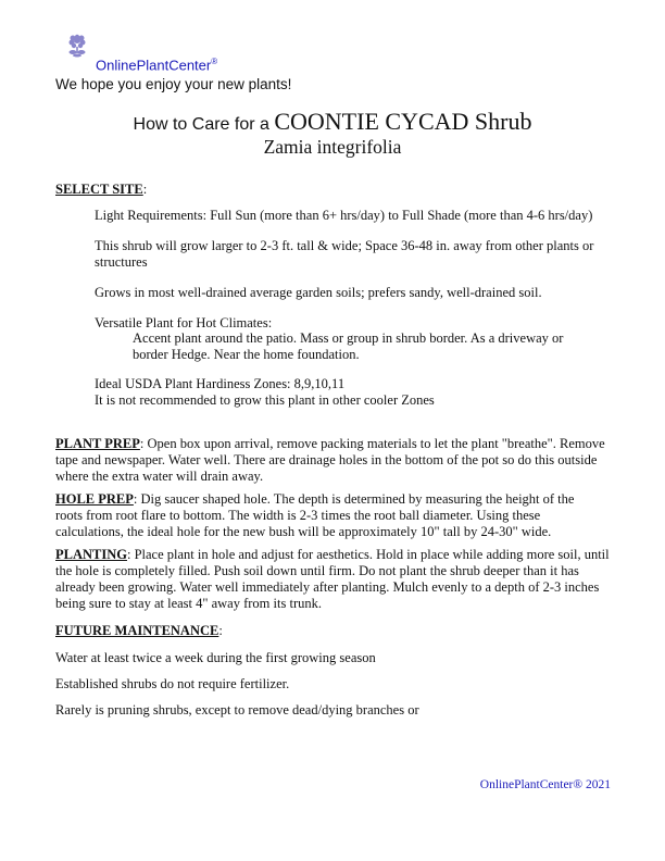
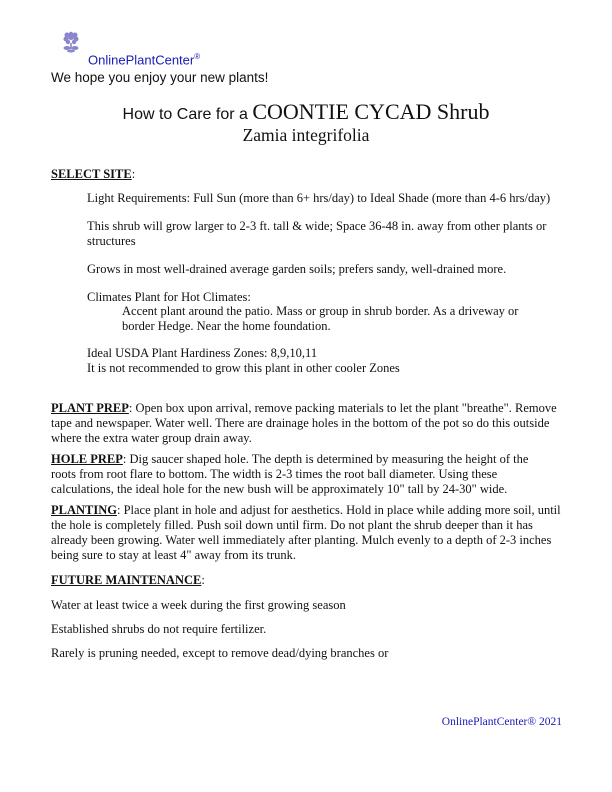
  OnlinePlantCenter®
  We hope you enjoy your new plants!
  How to Care for a COONTIE CYCAD Shrub
  Zamia integrifolia
  SELECT SITE:
- Light Requirements: Full Sun (more than 6+ hrs/day) to Full Shade (more than 4-6 hrs/day)
+ Light Requirements: Full Sun (more than 6+ hrs/day) to Ideal Shade (more than 4-6 hrs/day)
  This shrub will grow larger to 2-3 ft. tall & wide; Space 36-48 in. away from other plants or structures
- Grows in most well-drained average garden soils; prefers sandy, well-drained soil.
+ Grows in most well-drained average garden soils; prefers sandy, well-drained more.
- Versatile Plant for Hot Climates:
+ Climates Plant for Hot Climates:
  Accent plant around the patio. Mass or group in shrub border. As a driveway or border Hedge. Near the home foundation.
  Ideal USDA Plant Hardiness Zones: 8,9,10,11
  It is not recommended to grow this plant in other cooler Zones
- PLANT PREP: Open box upon arrival, remove packing materials to let the plant "breathe". Remove tape and newspaper. Water well. There are drainage holes in the bottom of the pot so do this outside where the extra water will drain away.
+ PLANT PREP: Open box upon arrival, remove packing materials to let the plant "breathe". Remove tape and newspaper. Water well. There are drainage holes in the bottom of the pot so do this outside where the extra water group drain away.
  HOLE PREP: Dig saucer shaped hole. The depth is determined by measuring the height of the roots from root flare to bottom. The width is 2-3 times the root ball diameter. Using these calculations, the ideal hole for the new bush will be approximately 10" tall by 24-30" wide.
  PLANTING: Place plant in hole and adjust for aesthetics. Hold in place while adding more soil, until the hole is completely filled. Push soil down until firm. Do not plant the shrub deeper than it has already been growing. Water well immediately after planting. Mulch evenly to a depth of 2-3 inches being sure to stay at least 4" away from its trunk.
  FUTURE MAINTENANCE:
  Water at least twice a week during the first growing season
  Established shrubs do not require fertilizer.
- Rarely is pruning shrubs, except to remove dead/dying branches or
+ Rarely is pruning needed, except to remove dead/dying branches or
  OnlinePlantCenter® 2021
